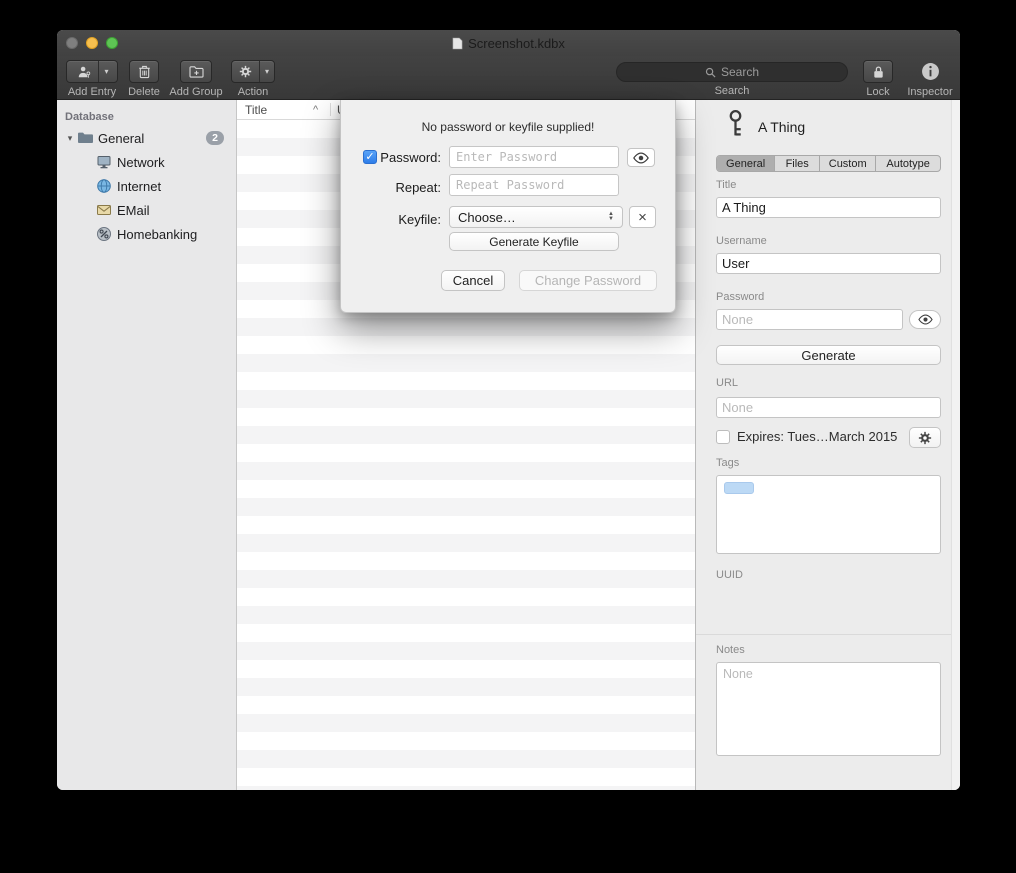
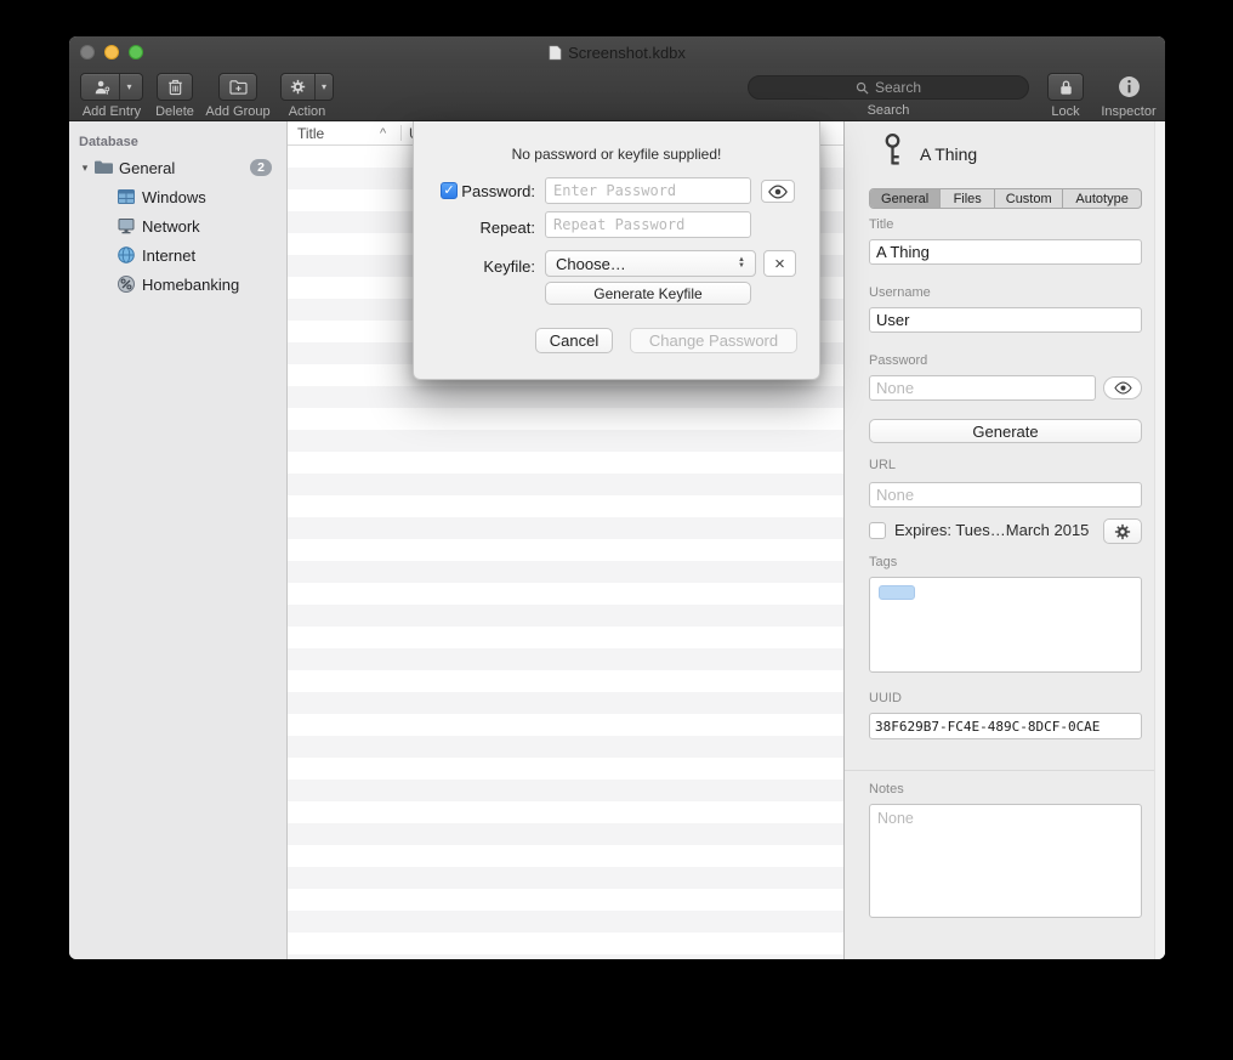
  Screenshot.kdbx
  ▾
  Add Entry
  Delete
  Add Group
  ▾
  Action
  Search
  Search
  Lock
  Inspector
  Database
  ▾
  General
  2
+ Windows
  Network
  Internet
- EMail
  Homebanking
  Title
  ^
  A Thing
  General
  Files
  Custom
  Autotype
  Title
  A Thing
  Username
  User
  Password
  None
  Generate
  URL
  None
  Expires: Tues…March 2015
  Tags
  UUID
+ 38F629B7-FC4E-489C-8DCF-0CAE
  Notes
  None
  No password or keyfile supplied!
  ✓
  Password:
  Enter Password
  Repeat:
  Repeat Password
  Keyfile:
  Choose…
  ×
  Generate Keyfile
  Cancel
  Change Password
